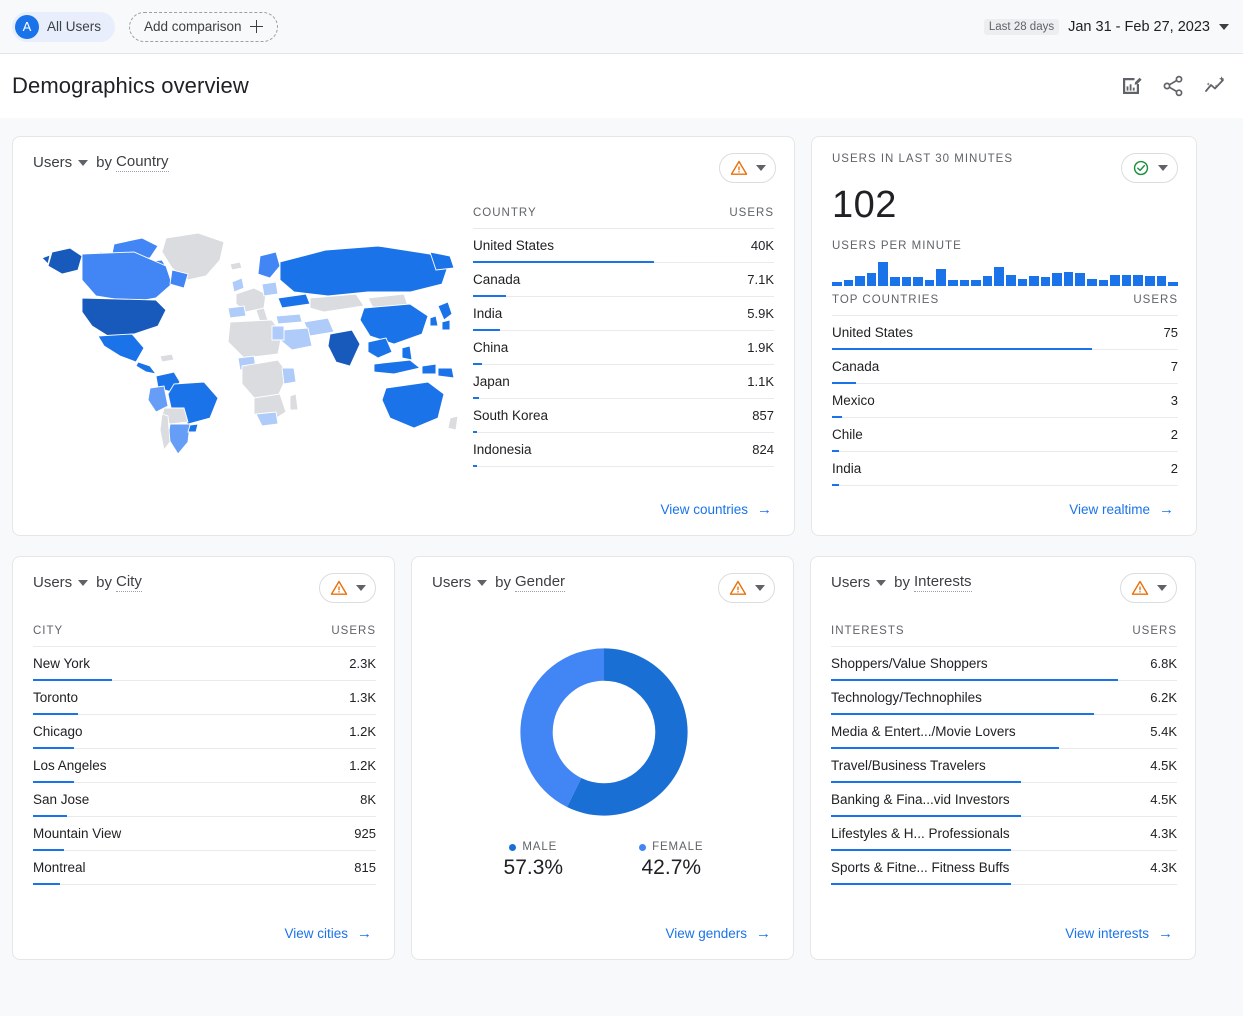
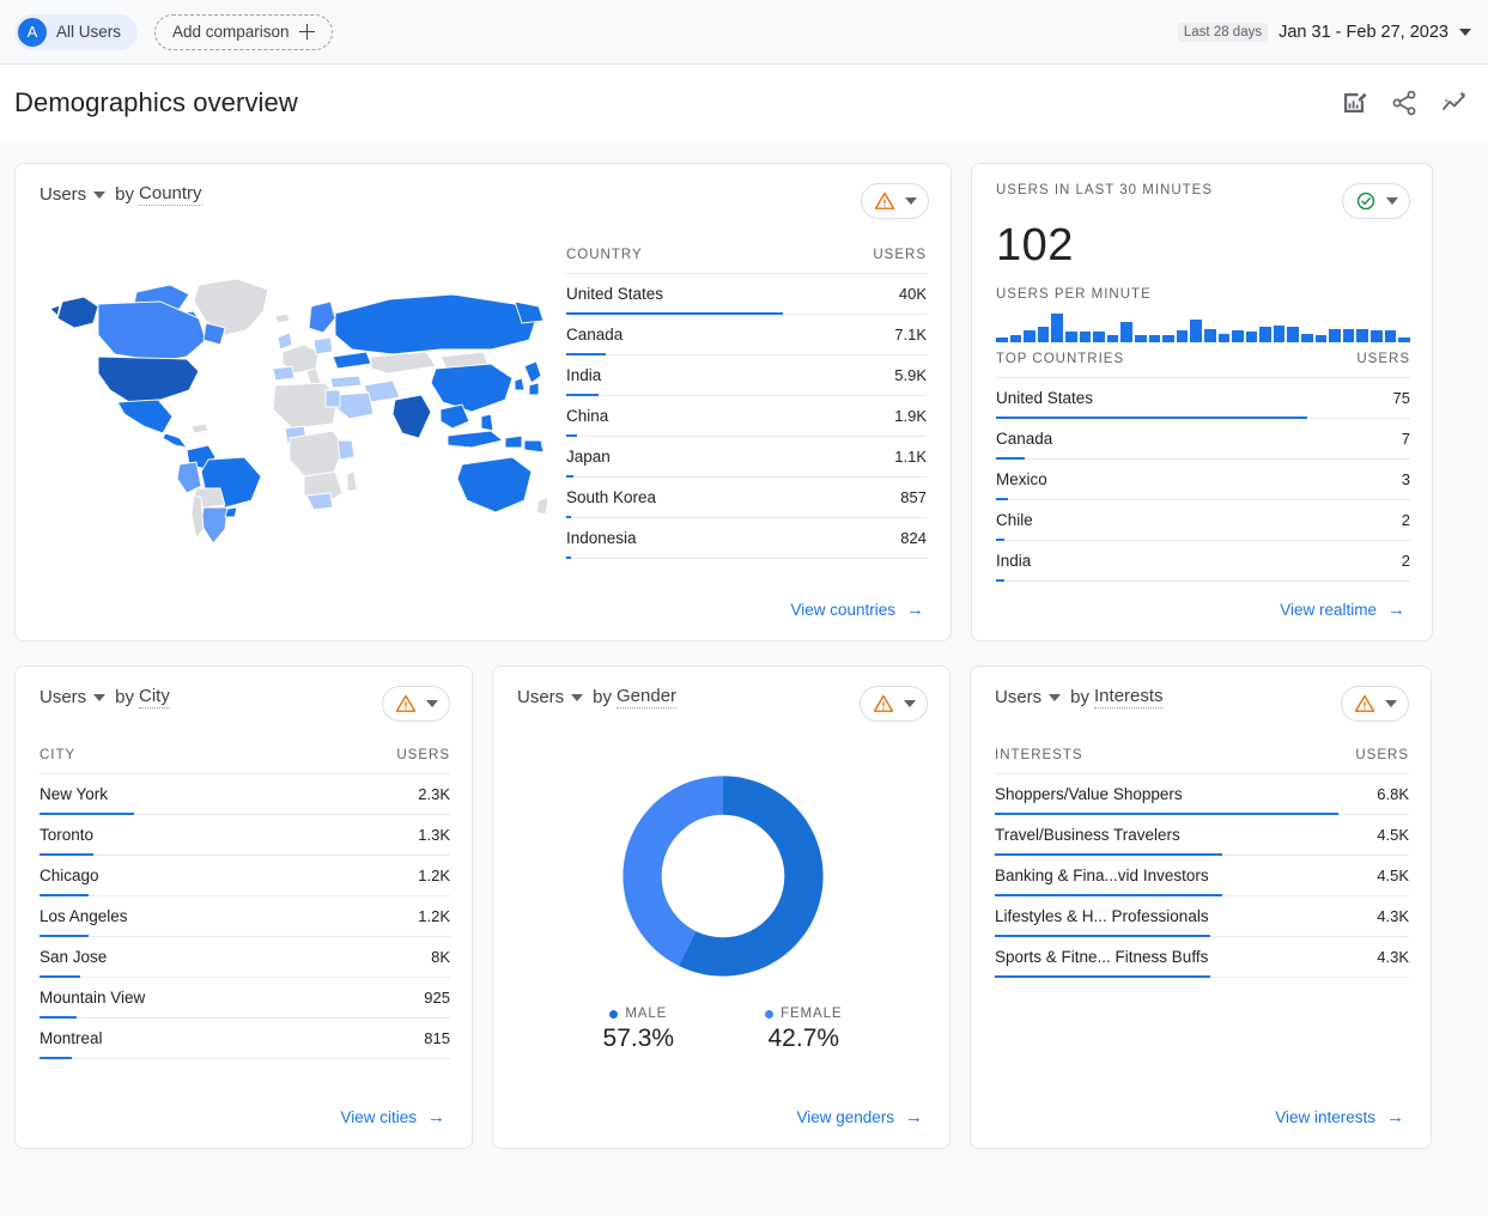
  A
  All Users
  Add comparison
  Last 28 days
  Jan 31 - Feb 27, 2023
  Demographics overview
  Users
  by
  Country
  COUNTRY
  USERS
  United States
  40K
  Canada
  7.1K
  India
  5.9K
  China
  1.9K
  Japan
  1.1K
  South Korea
  857
  Indonesia
  824
  View countries
  →
  USERS IN LAST 30 MINUTES
  102
  USERS PER MINUTE
  TOP COUNTRIES
  USERS
  United States
  75
  Canada
  7
  Mexico
  3
  Chile
  2
  India
  2
  View realtime
  →
  Users
  by
  City
  CITY
  USERS
  New York
  2.3K
  Toronto
  1.3K
  Chicago
  1.2K
  Los Angeles
  1.2K
  San Jose
  8K
  Mountain View
  925
  Montreal
  815
  View cities
  →
  Users
  by
  Gender
  MALE
  57.3%
  FEMALE
  42.7%
  View genders
  →
  Users
  by
  Interests
  INTERESTS
  USERS
  Shoppers/Value Shoppers
  6.8K
- Technology/Technophiles
- 6.2K
- Media & Entert.../Movie Lovers
- 5.4K
  Travel/Business Travelers
  4.5K
  Banking & Fina...vid Investors
  4.5K
  Lifestyles & H... Professionals
  4.3K
  Sports & Fitne... Fitness Buffs
  4.3K
  View interests
  →
